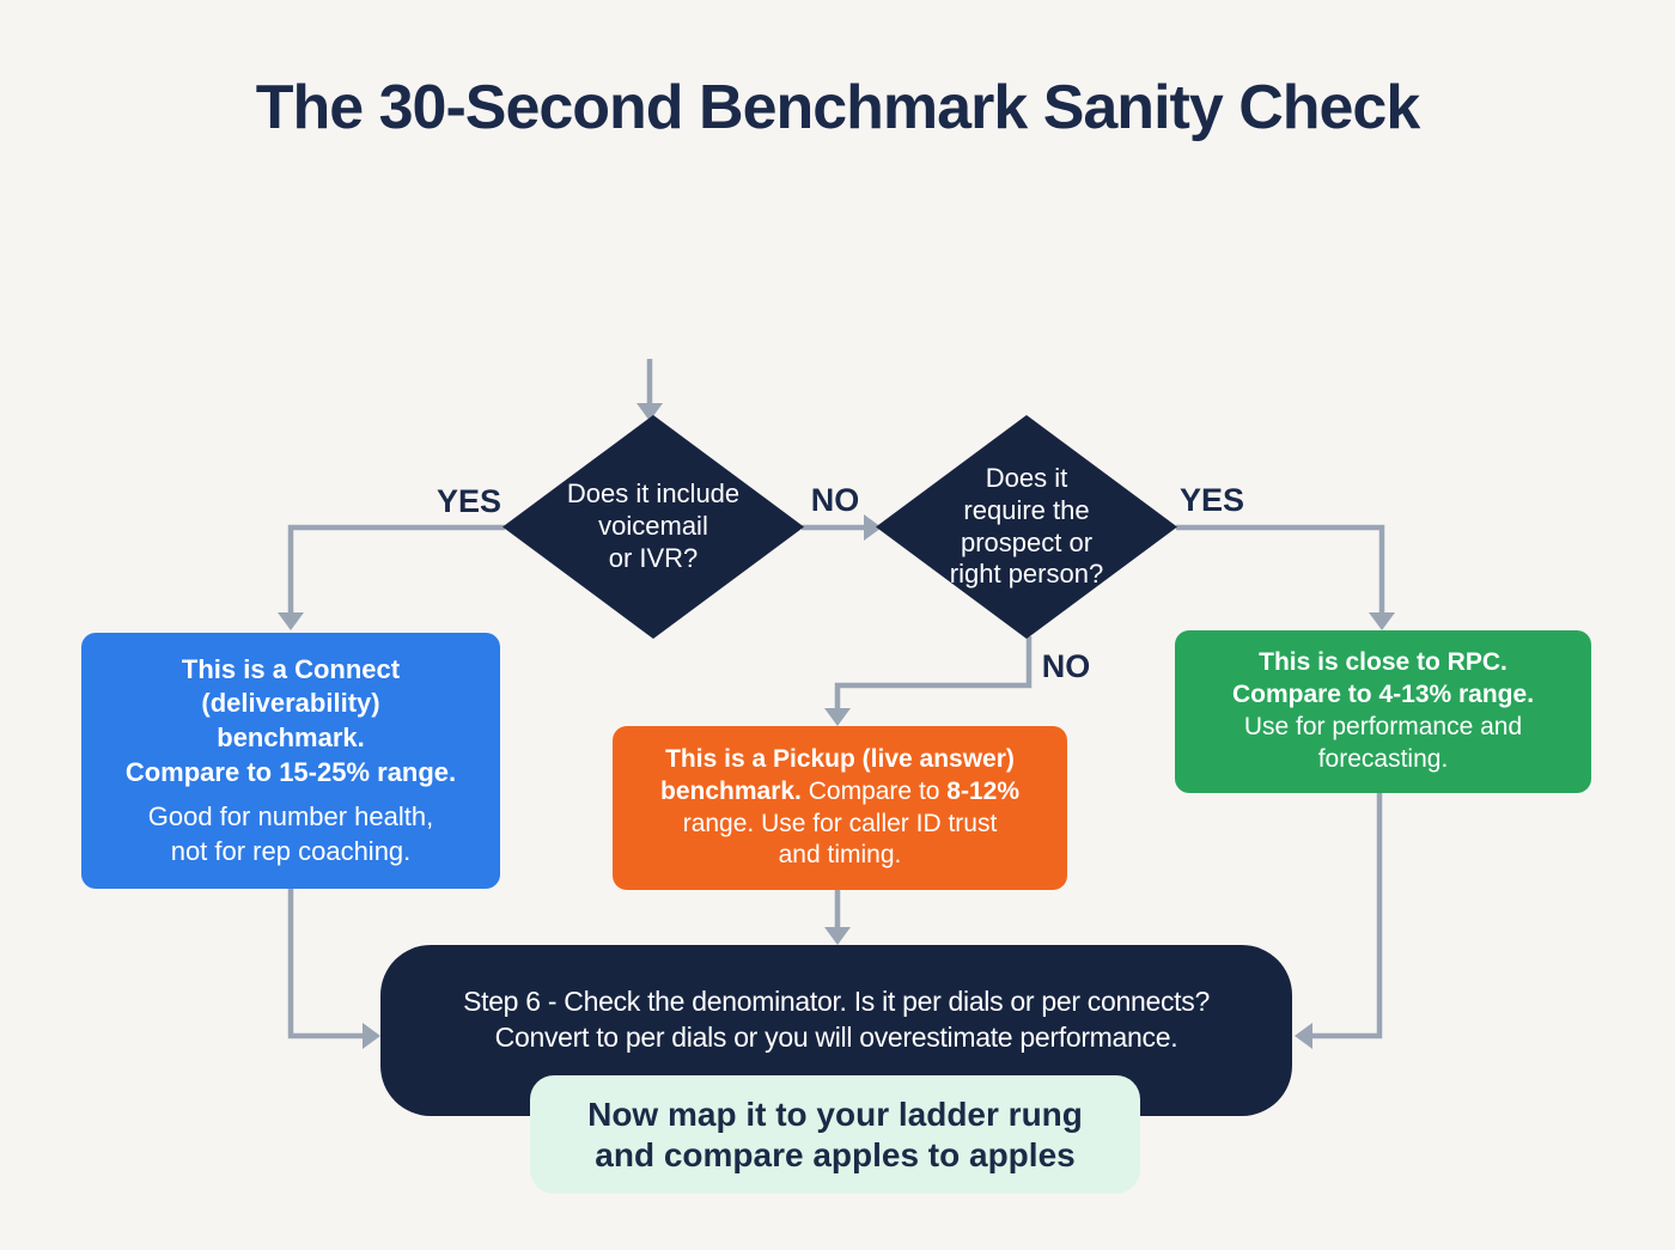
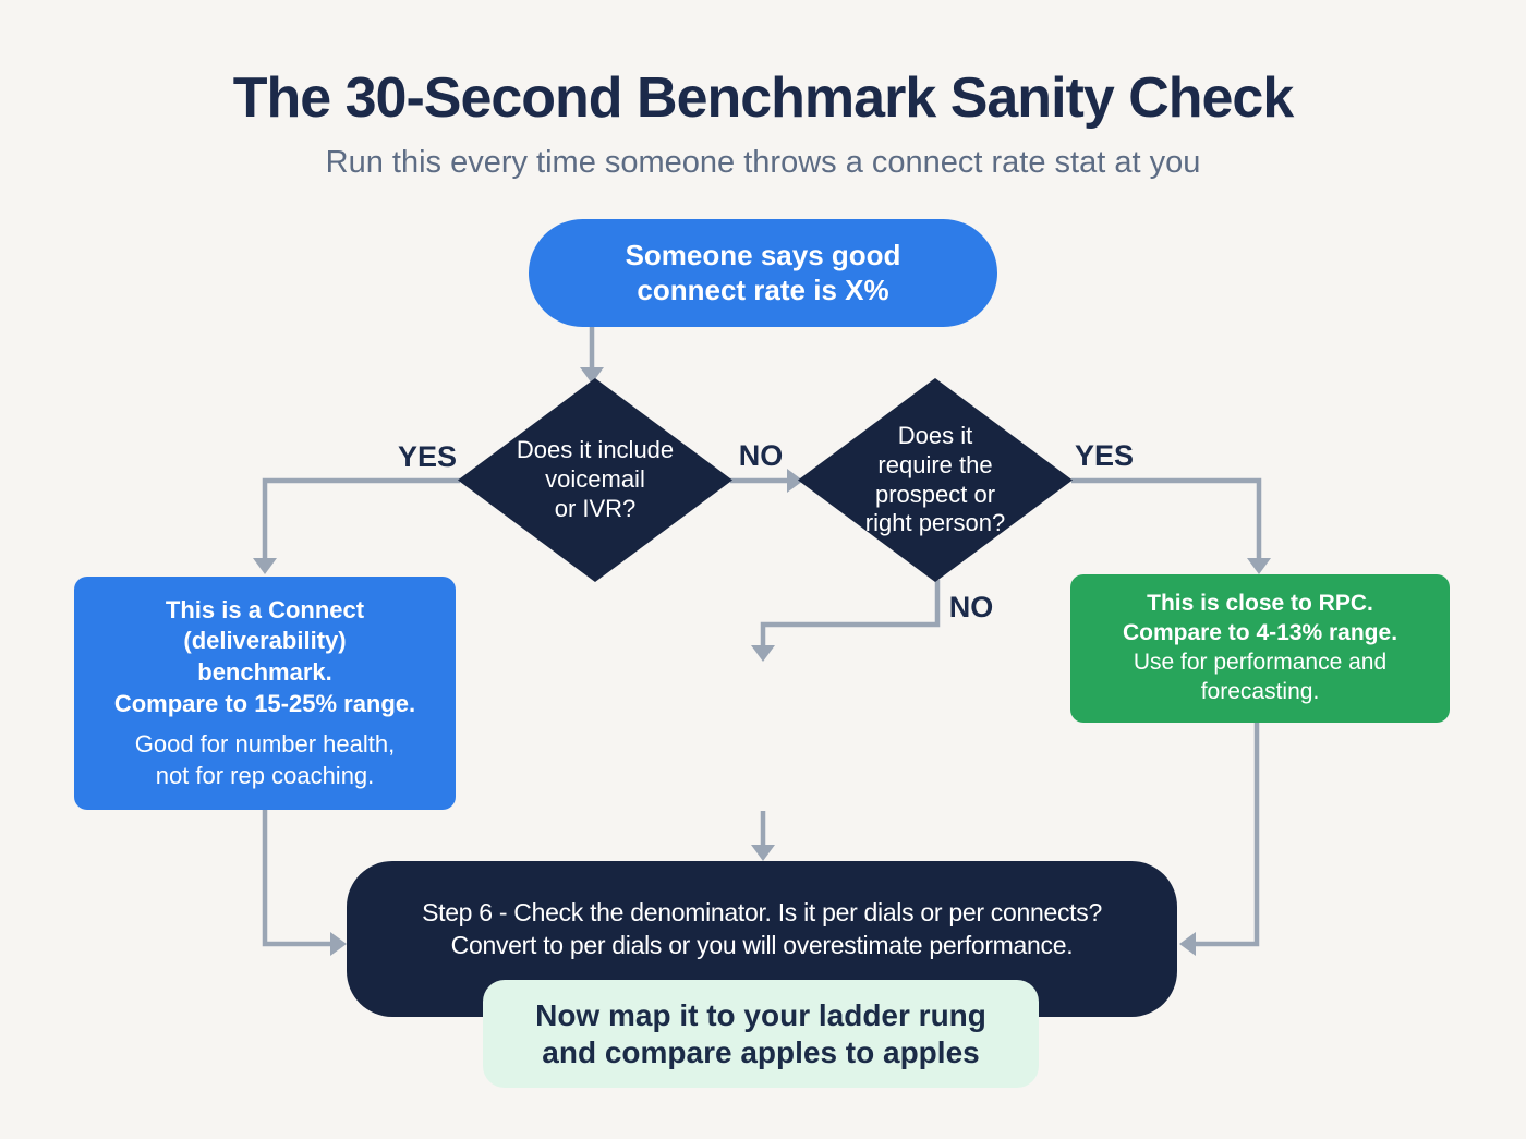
  The 30-Second Benchmark Sanity Check
+ Run this every time someone throws a connect rate stat at you
+ Someone says good
+ connect rate is X%
  Does it include
  voicemail
  or IVR?
  Does it
  require the
  prospect or
  right person?
  YES
  NO
  YES
  NO
  This is a Connect
  (deliverability)
  benchmark.
  Compare to 15-25% range.
  Good for number health,
  not for rep coaching.
- This is a Pickup (live answer)
- benchmark. Compare to 8-12%
- range. Use for caller ID trust
- and timing.
  This is close to RPC.
  Compare to 4-13% range.
  Use for performance and
  forecasting.
  Step 6 - Check the denominator. Is it per dials or per connects?
  Convert to per dials or you will overestimate performance.
  Now map it to your ladder rung
  and compare apples to apples
